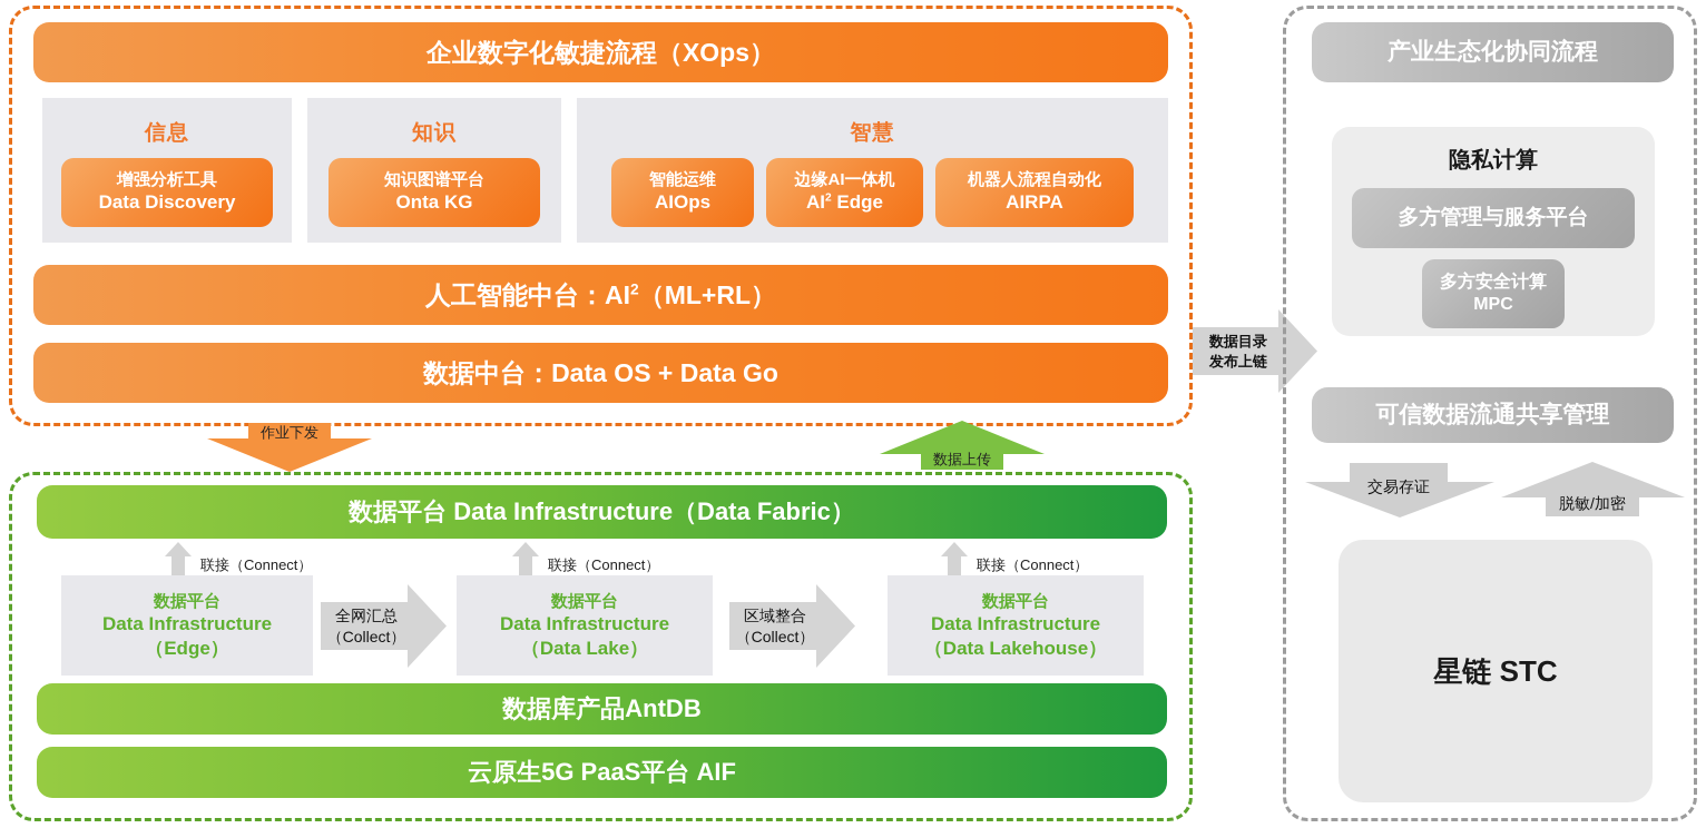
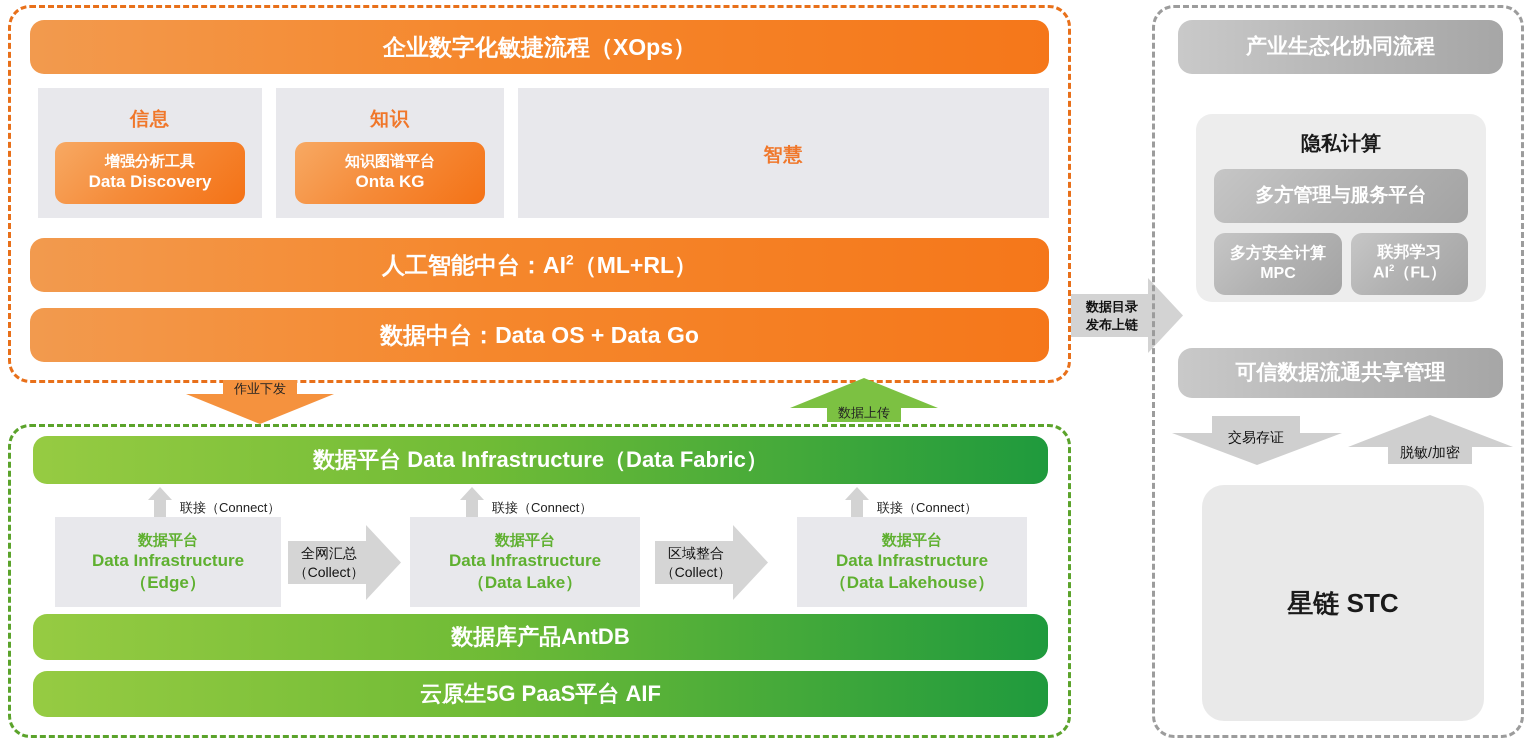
  企业数字化敏捷流程（XOps）
  信息
  增强分析工具
  Data Discovery
  知识
  知识图谱平台
  Onta KG
  智慧
- 智能运维
- AIOps
- 边缘AI一体机
- AI2 Edge
- 机器人流程自动化
- AIRPA
  人工智能中台：AI2（ML+RL）
  数据中台：Data OS + Data Go
  作业下发
  数据上传
  数据目录
  发布上链
  数据平台 Data Infrastructure（Data Fabric）
  联接（Connect）
  联接（Connect）
  联接（Connect）
  数据平台
  Data Infrastructure
  （Edge）
  全网汇总
  （Collect）
  数据平台
  Data Infrastructure
  （Data Lake）
  区域整合
  （Collect）
  数据平台
  Data Infrastructure
  （Data Lakehouse）
  数据库产品AntDB
  云原生5G PaaS平台 AIF
  产业生态化协同流程
  隐私计算
  多方管理与服务平台
  多方安全计算
  MPC
+ 联邦学习
+ AI2（FL）
  可信数据流通共享管理
  交易存证
  脱敏/加密
  星链 STC
